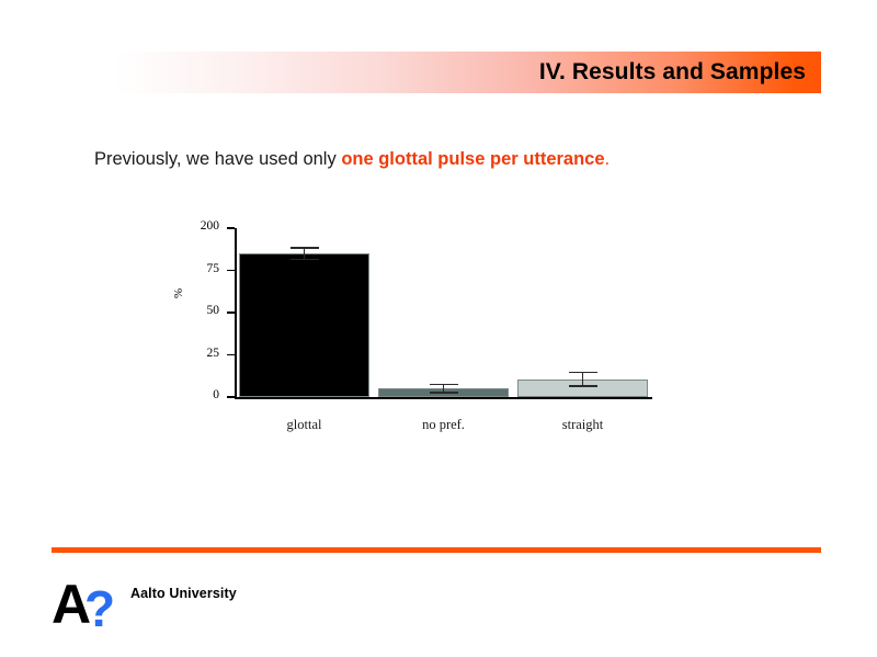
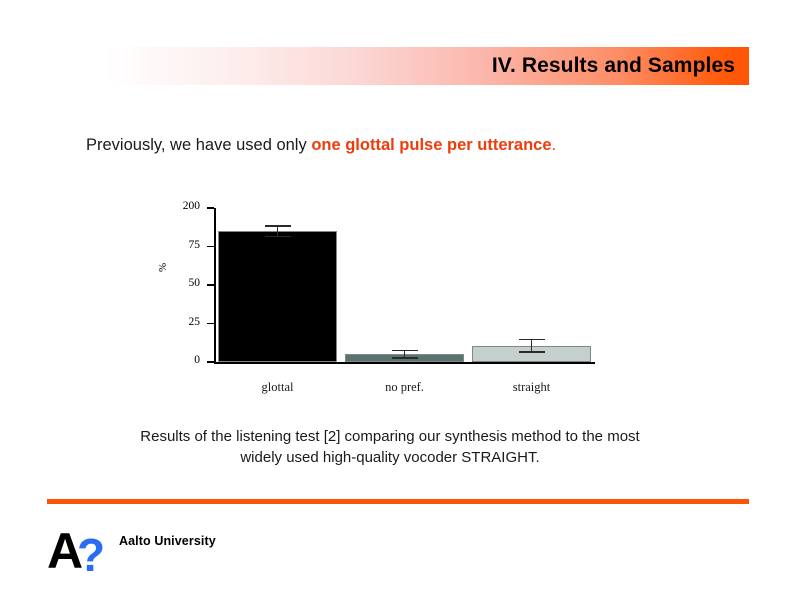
  IV. Results and Samples
  Previously, we have used only one glottal pulse per utterance.
  0
  25
  50
  75
  200
  glottal
  no pref.
  straight
+ Results of the listening test [2] comparing our synthesis method to the most
+ widely used high-quality vocoder STRAIGHT.
  A
  ?
  Aalto University
